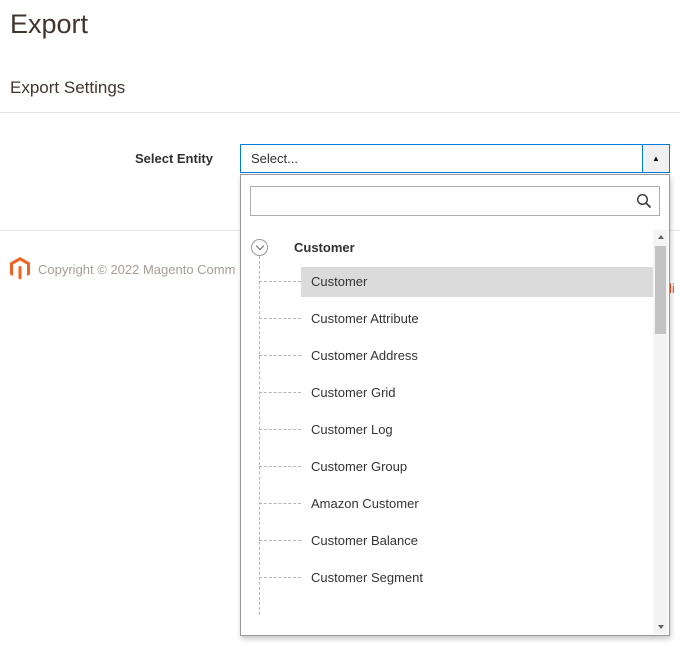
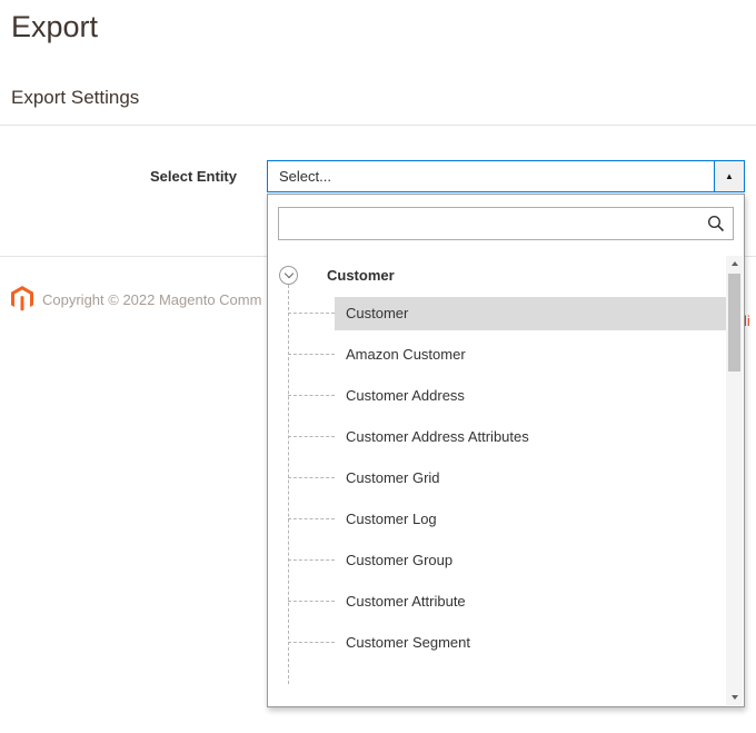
  Export
  Export Settings
  Select Entity
  Select...
  ▲
  Customer
  Customer
- Customer Attribute
+ Amazon Customer
  Customer Address
+ Customer Address Attributes
  Customer Grid
  Customer Log
  Customer Group
- Amazon Customer
+ Customer Attribute
- Customer Balance
  Customer Segment
  Copyright © 2022 Magento Comm
  li
